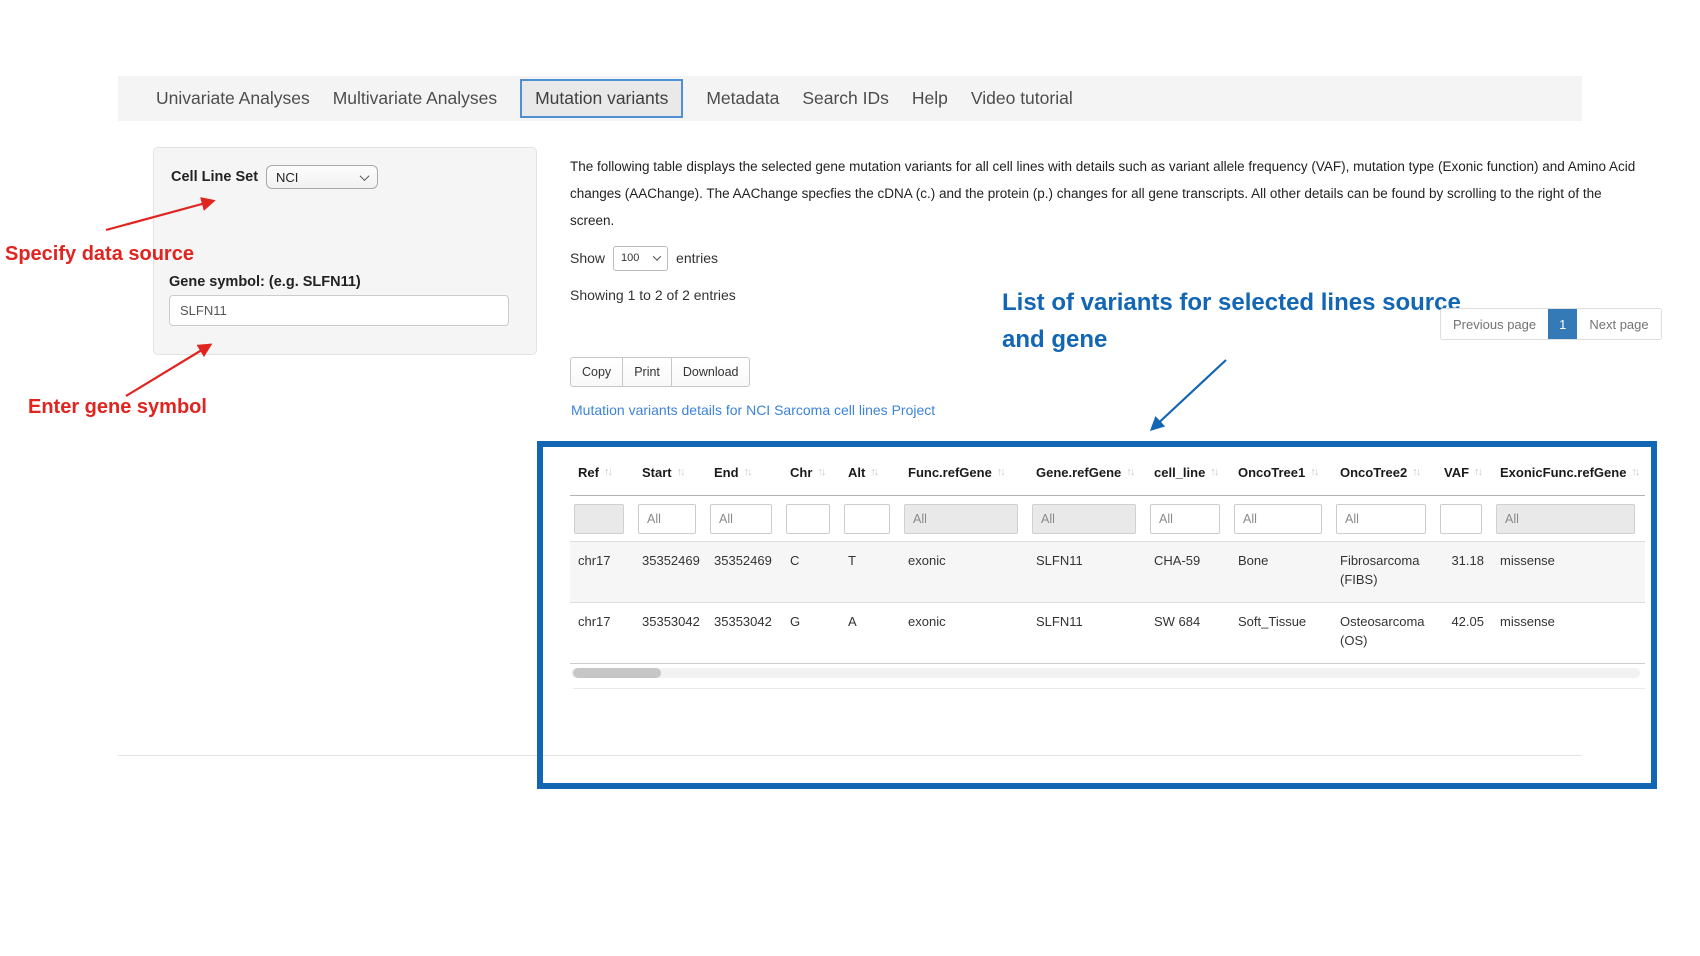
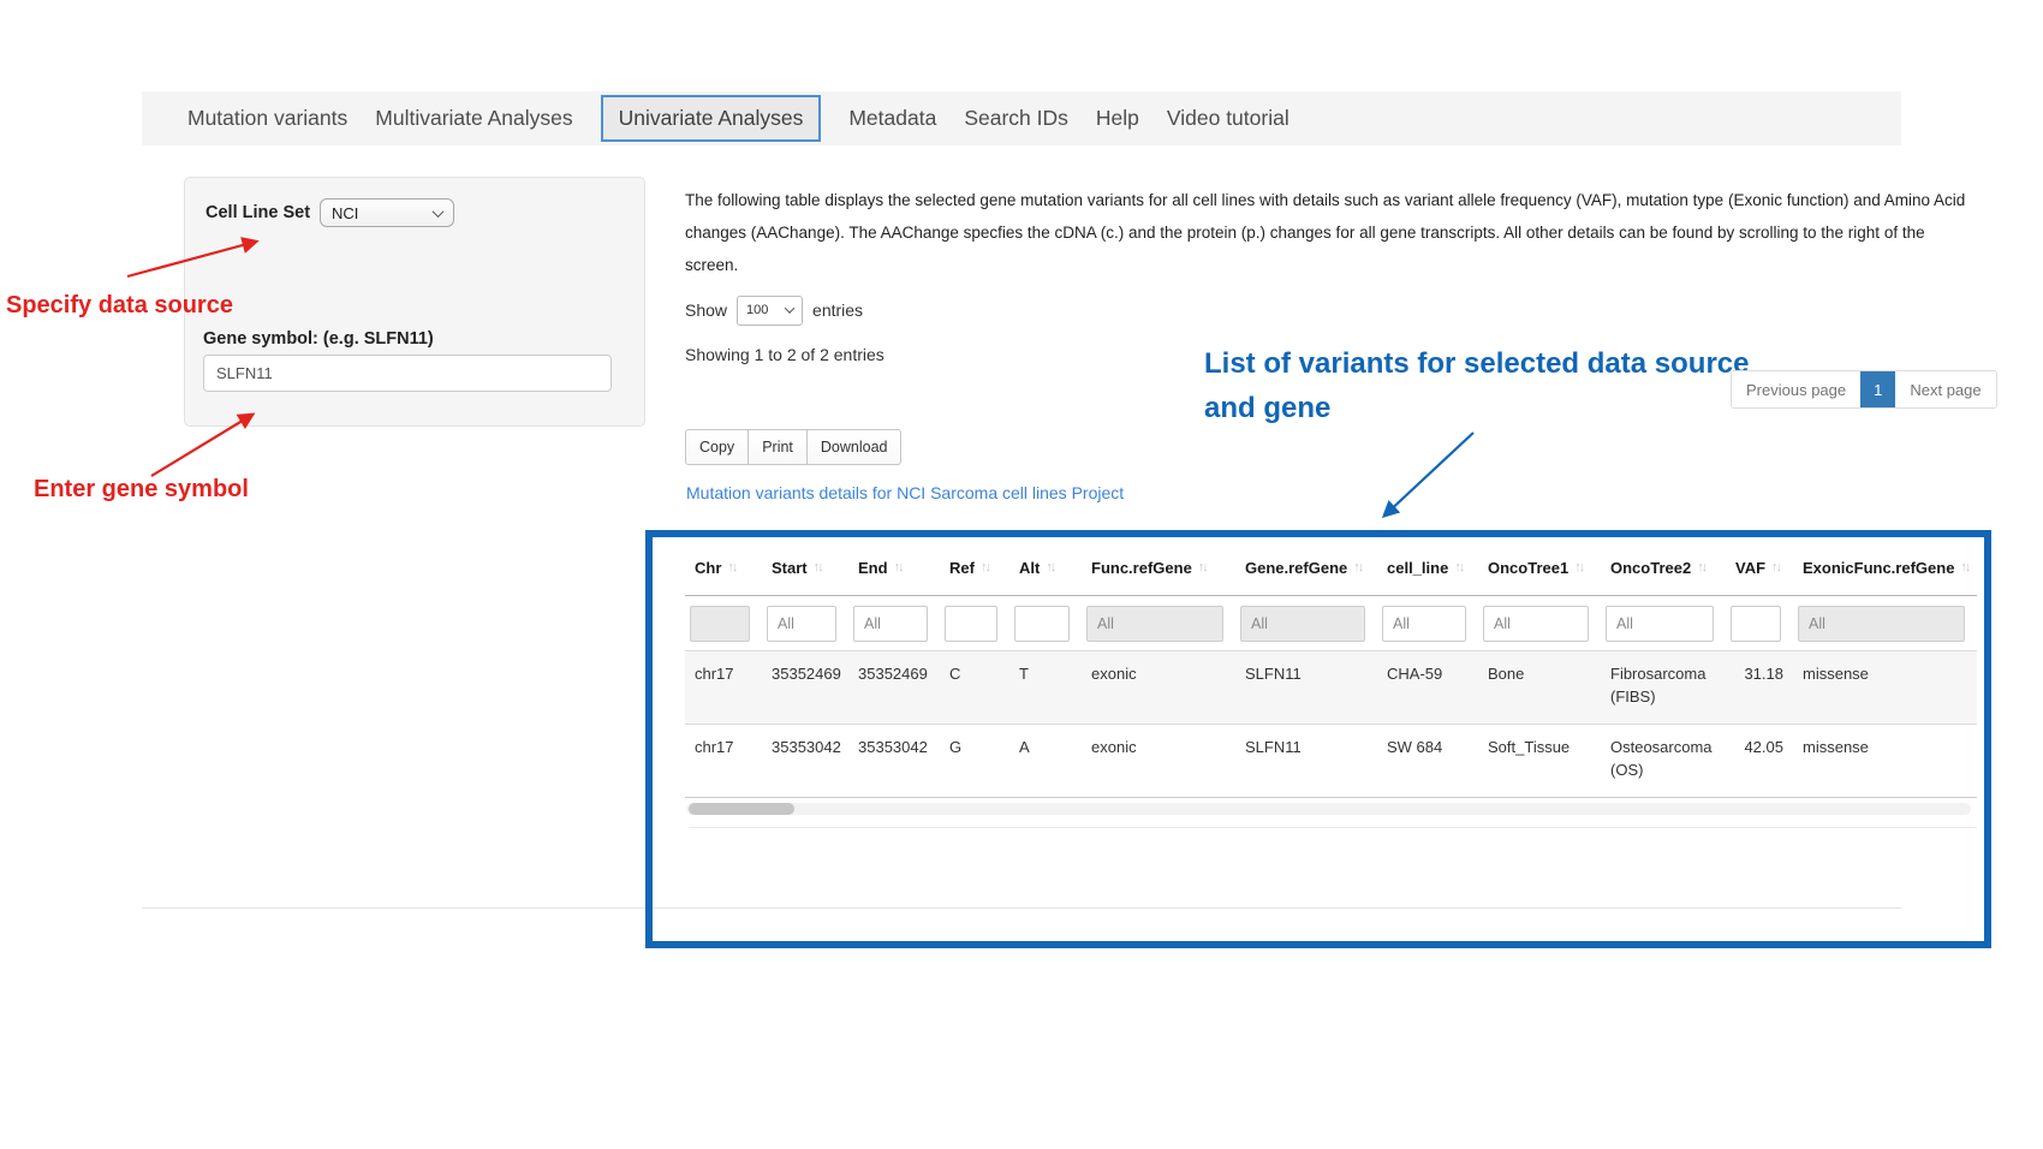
- Univariate Analyses
+ Mutation variants
  Multivariate Analyses
- Mutation variants
+ Univariate Analyses
  Metadata
  Search IDs
  Help
  Video tutorial
  Cell Line Set
  NCI
  Gene symbol: (e.g. SLFN11)
  SLFN11
  Specify data source
  Enter gene symbol
- List of variants for selected lines source and gene
+ List of variants for selected data source and gene
  The following table displays the selected gene mutation variants for all cell lines with details such as variant allele frequency (VAF), mutation type (Exonic function) and Amino Acid changes (AAChange). The AAChange specfies the cDNA (c.) and the protein (p.) changes for all gene transcripts. All other details can be found by scrolling to the right of the screen.
  Show
  100
  entries
  Showing 1 to 2 of 2 entries
  Copy
  Print
  Download
  Mutation variants details for NCI Sarcoma cell lines Project
  Previous page
  1
  Next page
- Ref
+ Chr
  ↑↓
  Start
  ↑↓
  End
  ↑↓
- Chr
+ Ref
  ↑↓
  Alt
  ↑↓
  Func.refGene
  ↑↓
  Gene.refGene
  ↑↓
  cell_line
  ↑↓
  OncoTree1
  ↑↓
  OncoTree2
  ↑↓
  VAF
  ↑↓
  ExonicFunc.refGene
  ↑↓
  All
  All
  All
  All
  All
  All
  All
  All
  chr17
  35352469
  35352469
  C
  T
  exonic
  SLFN11
  CHA-59
  Bone
  Fibrosarcoma (FIBS)
  31.18
  missense
  chr17
  35353042
  35353042
  G
  A
  exonic
  SLFN11
  SW 684
  Soft_Tissue
  Osteosarcoma (OS)
  42.05
  missense
